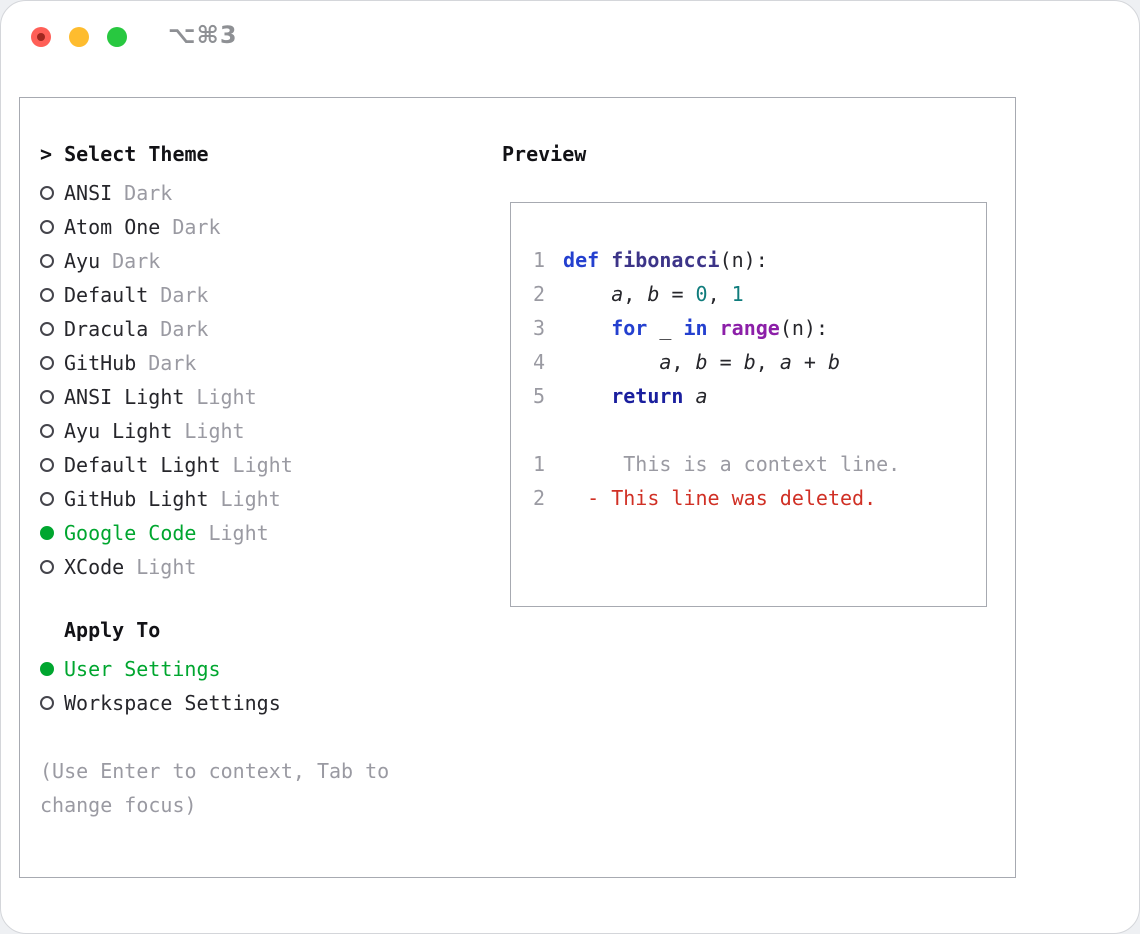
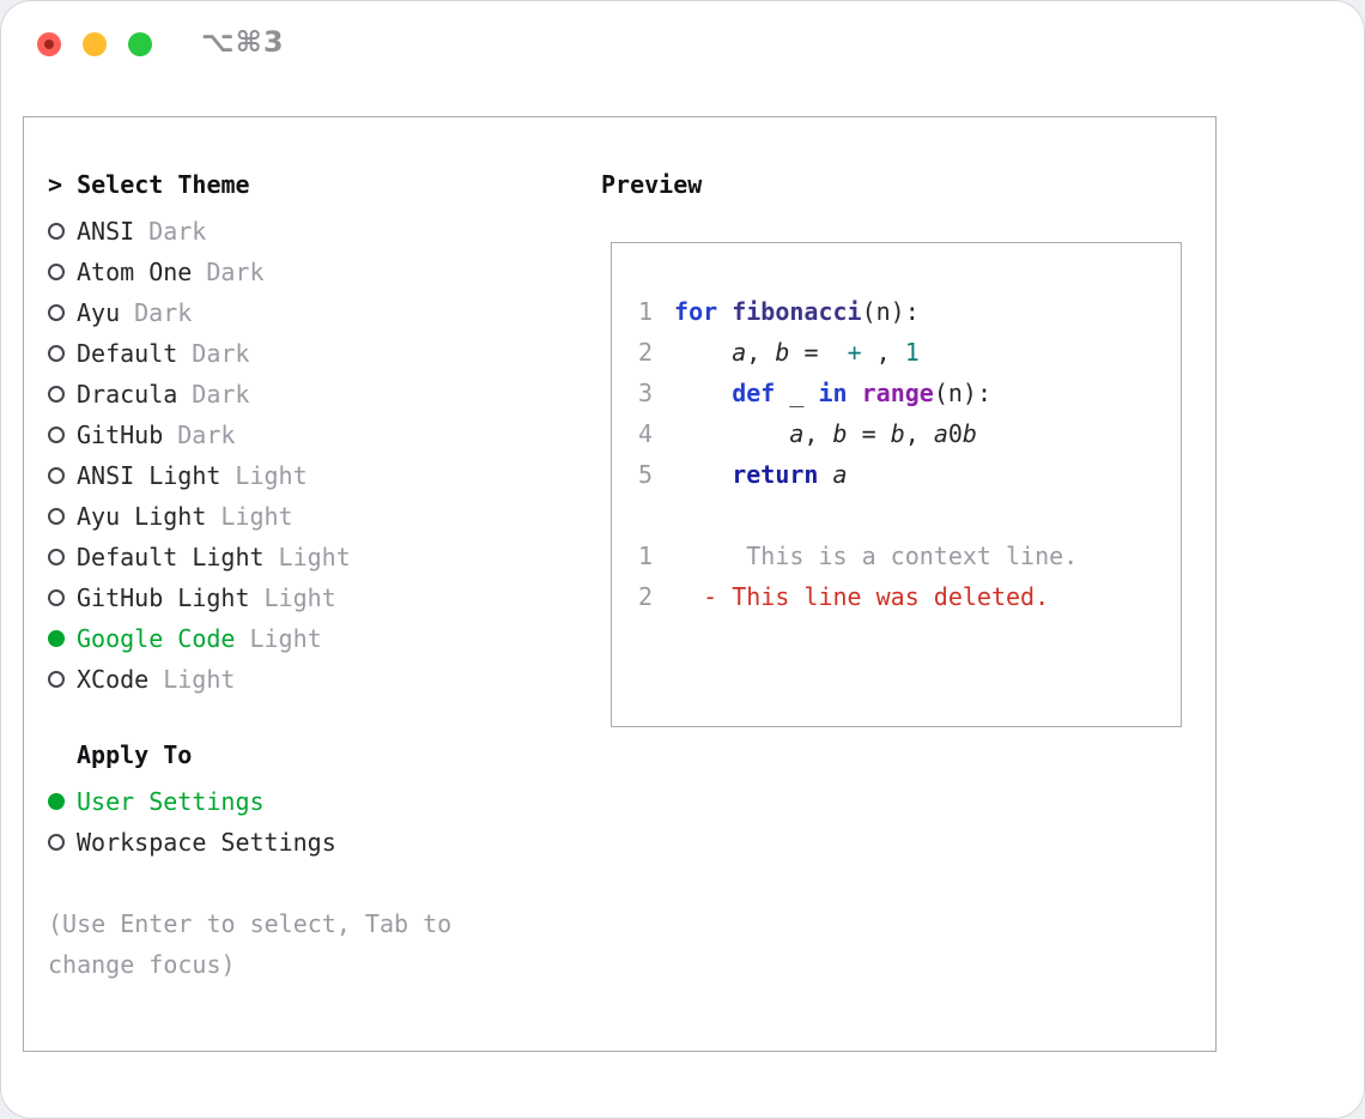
  ⌥⌘3
  > Select Theme
  ANSI
  Dark
  Atom One
  Dark
  Ayu
  Dark
  Default
  Dark
  Dracula
  Dark
  GitHub
  Dark
  ANSI Light
  Light
  Ayu Light
  Light
  Default Light
  Light
  GitHub Light
  Light
  Google Code
  Light
  XCode
  Light
  Apply To
  User Settings
  Workspace Settings
- (Use Enter to context, Tab to change focus)
+ (Use Enter to select, Tab to change focus)
  Preview
- 1 def fibonacci(n):
+ 1 for fibonacci(n):
- 2 a, b = 0, 1
+ 2 a, b = + , 1
- 3 for _ in range(n):
+ 3 def _ in range(n):
- 4 a, b = b, a + b
+ 4 a, b = b, a0b
  5 return a
  1 This is a context line.
  2 - This line was deleted.
